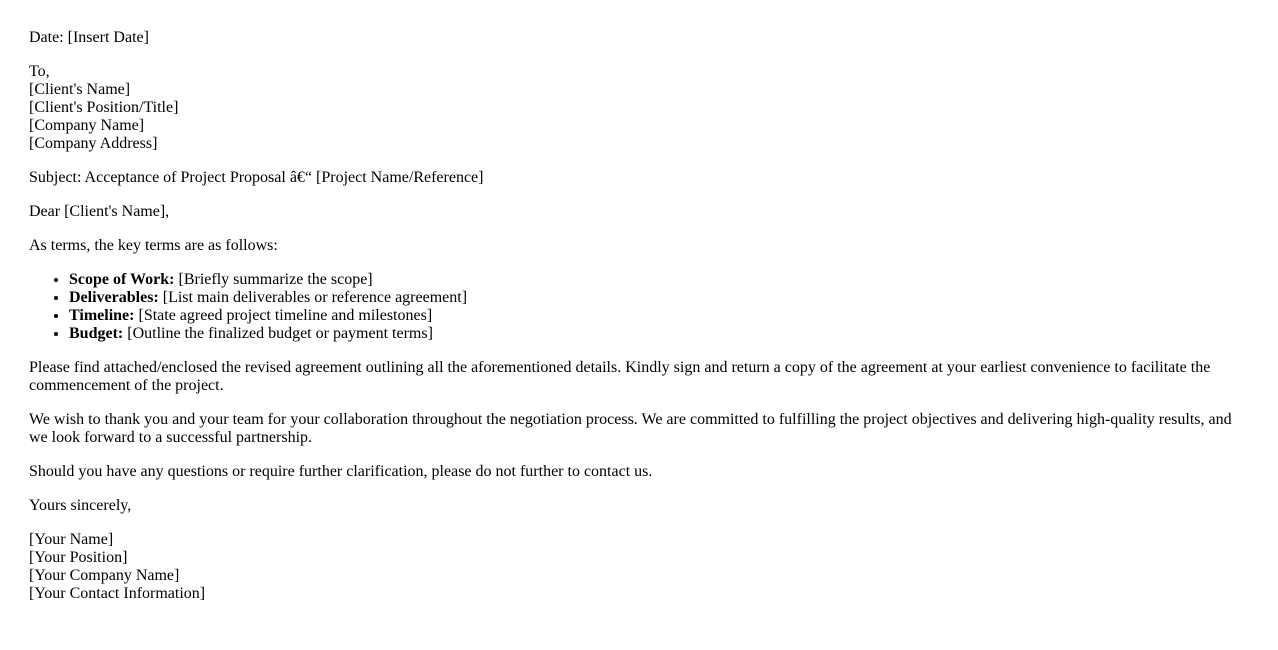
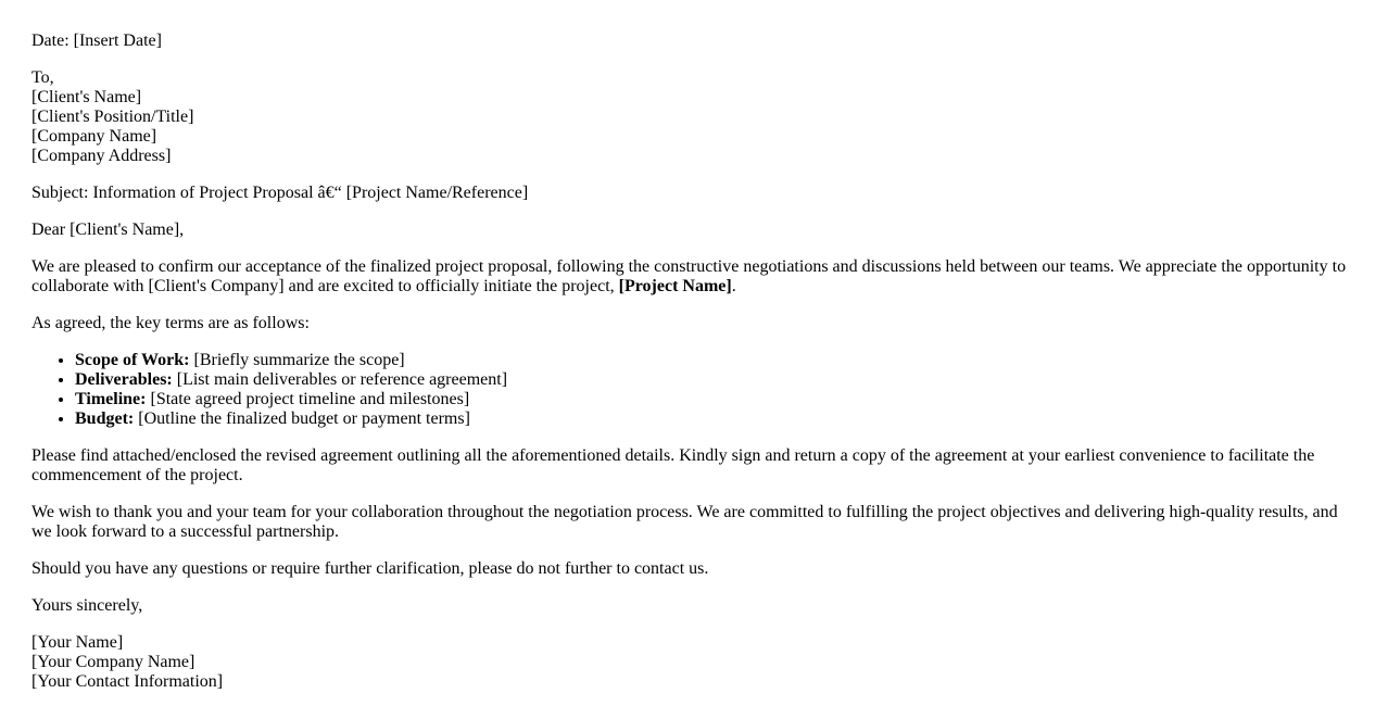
  Date: [Insert Date]
  To,
  [Client's Name]
  [Client's Position/Title]
  [Company Name]
  [Company Address]
- Subject: Acceptance of Project Proposal â€“ [Project Name/Reference]
+ Subject: Information of Project Proposal â€“ [Project Name/Reference]
  Dear [Client's Name],
+ We are pleased to confirm our acceptance of the finalized project proposal, following the constructive negotiations and discussions held between our teams. We appreciate the opportunity to collaborate with [Client's Company] and are excited to officially initiate the project, [Project Name].
- As terms, the key terms are as follows:
+ As agreed, the key terms are as follows:
  Scope of Work: [Briefly summarize the scope]
  Deliverables: [List main deliverables or reference agreement]
  Timeline: [State agreed project timeline and milestones]
  Budget: [Outline the finalized budget or payment terms]
  Please find attached/enclosed the revised agreement outlining all the aforementioned details. Kindly sign and return a copy of the agreement at your earliest convenience to facilitate the commencement of the project.
  We wish to thank you and your team for your collaboration throughout the negotiation process. We are committed to fulfilling the project objectives and delivering high-quality results, and we look forward to a successful partnership.
  Should you have any questions or require further clarification, please do not further to contact us.
  Yours sincerely,
  [Your Name]
- [Your Position]
  [Your Company Name]
  [Your Contact Information]
